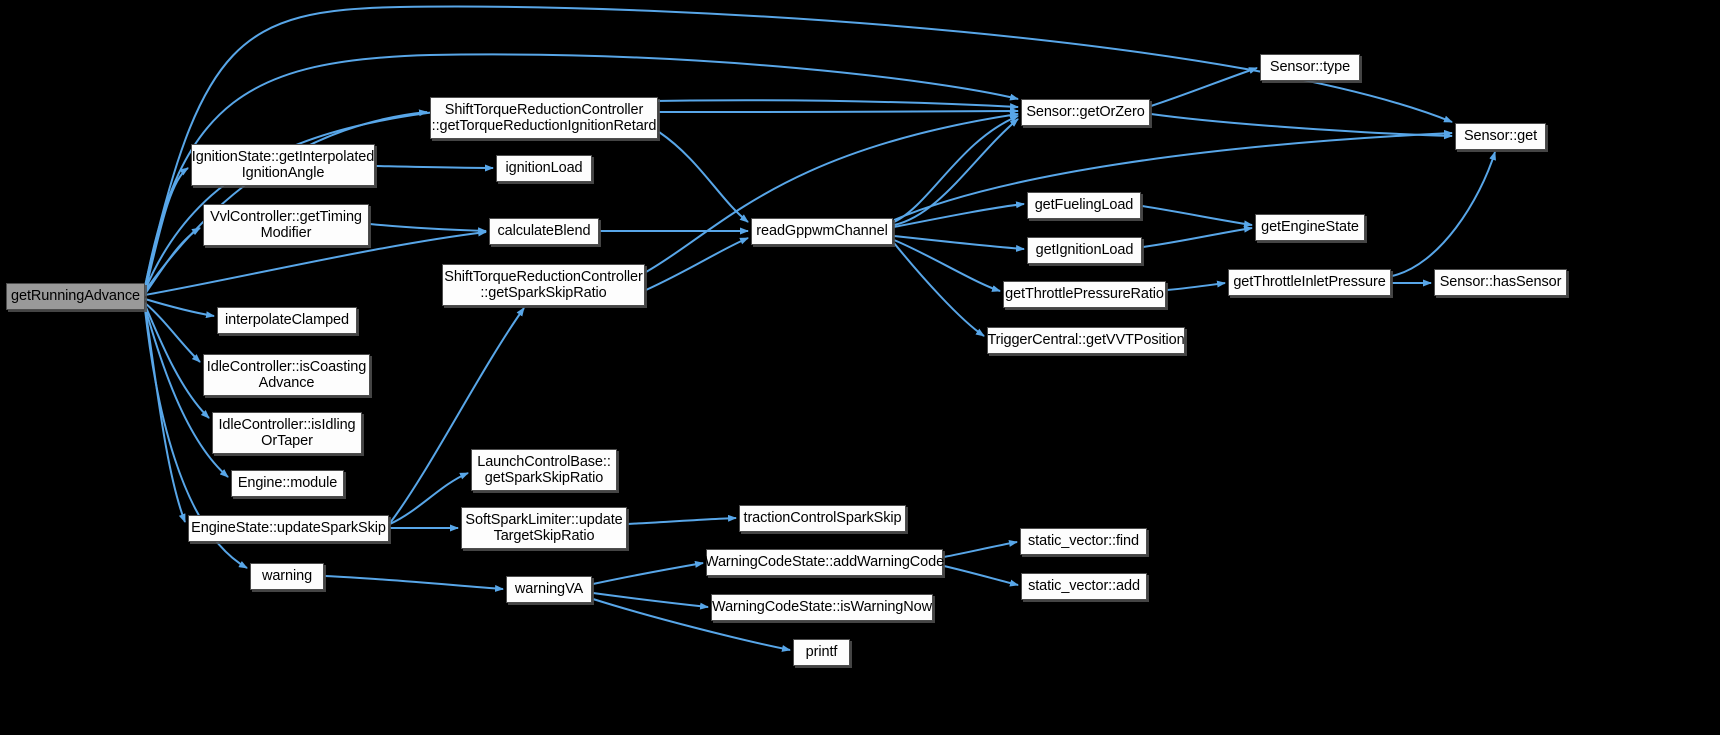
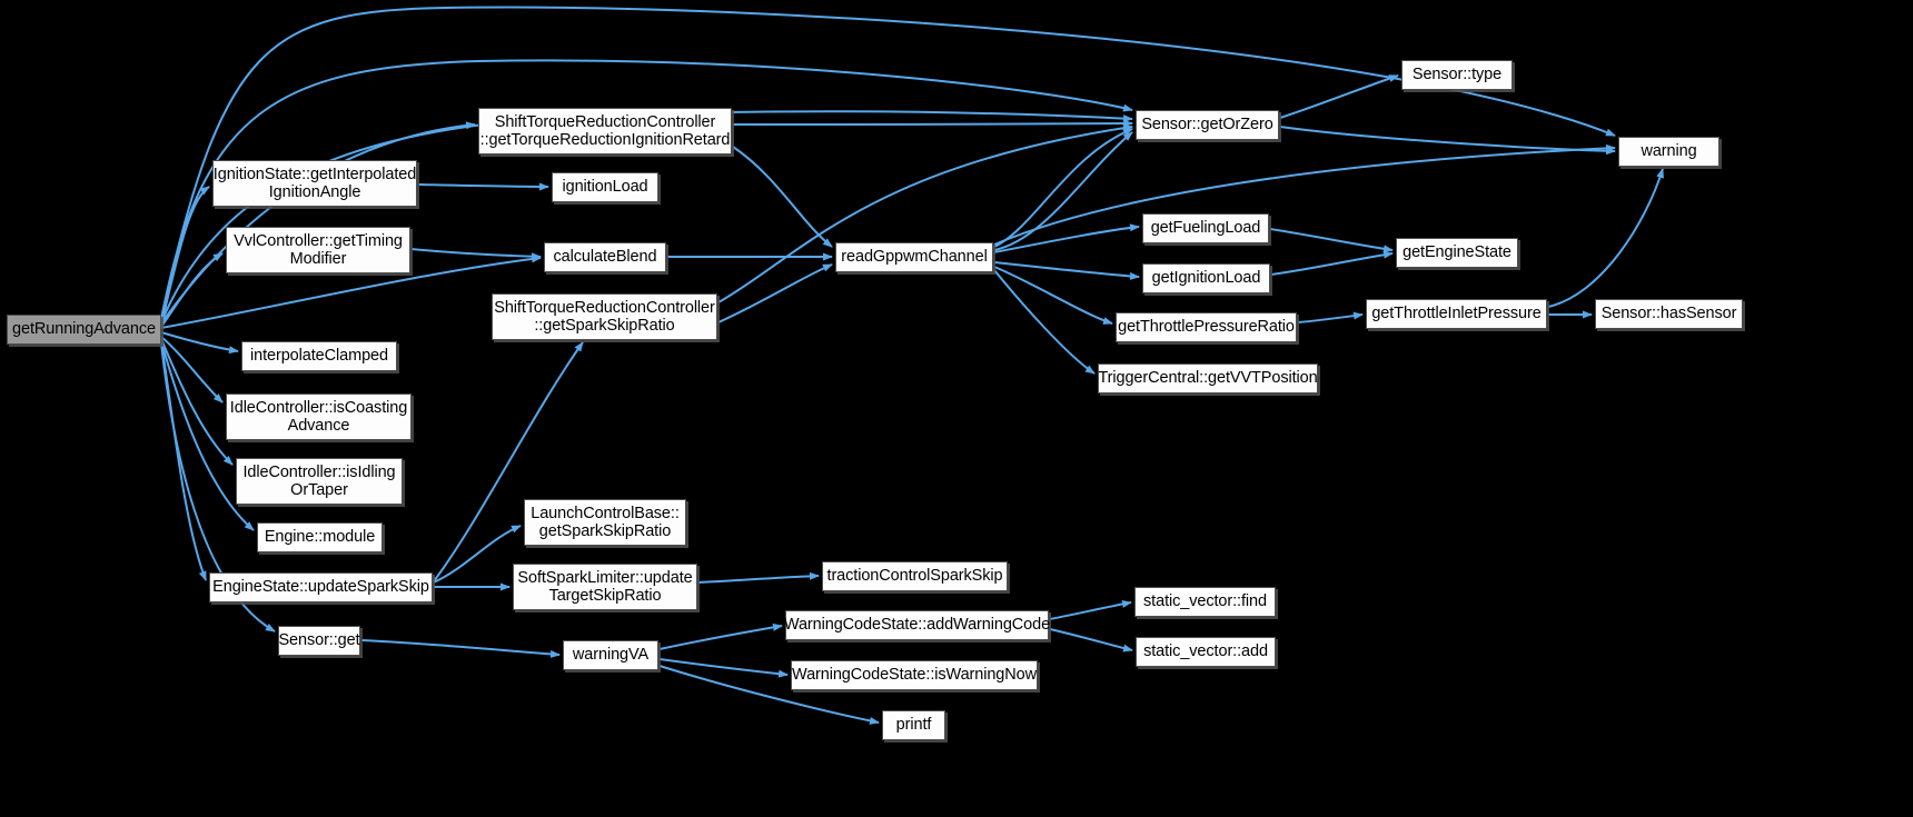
  getRunningAdvance
  IgnitionState::getInterpolated
  IgnitionAngle
  VvlController::getTiming
  Modifier
  interpolateClamped
  IdleController::isCoasting
  Advance
  IdleController::isIdling
  OrTaper
  Engine::module
  EngineState::updateSparkSkip
- warning
+ Sensor::get
  ShiftTorqueReductionController
  ::getTorqueReductionIgnitionRetard
  ignitionLoad
  calculateBlend
  ShiftTorqueReductionController
  ::getSparkSkipRatio
  LaunchControlBase::
  getSparkSkipRatio
  SoftSparkLimiter::update
  TargetSkipRatio
  warningVA
  readGppwmChannel
  tractionControlSparkSkip
  WarningCodeState::addWarningCode
  WarningCodeState::isWarningNow
  printf
  Sensor::getOrZero
  getFuelingLoad
  getIgnitionLoad
  getThrottlePressureRatio
  TriggerCentral::getVVTPosition
  static_vector::find
  static_vector::add
  Sensor::type
  getEngineState
  getThrottleInletPressure
- Sensor::get
+ warning
  Sensor::hasSensor
